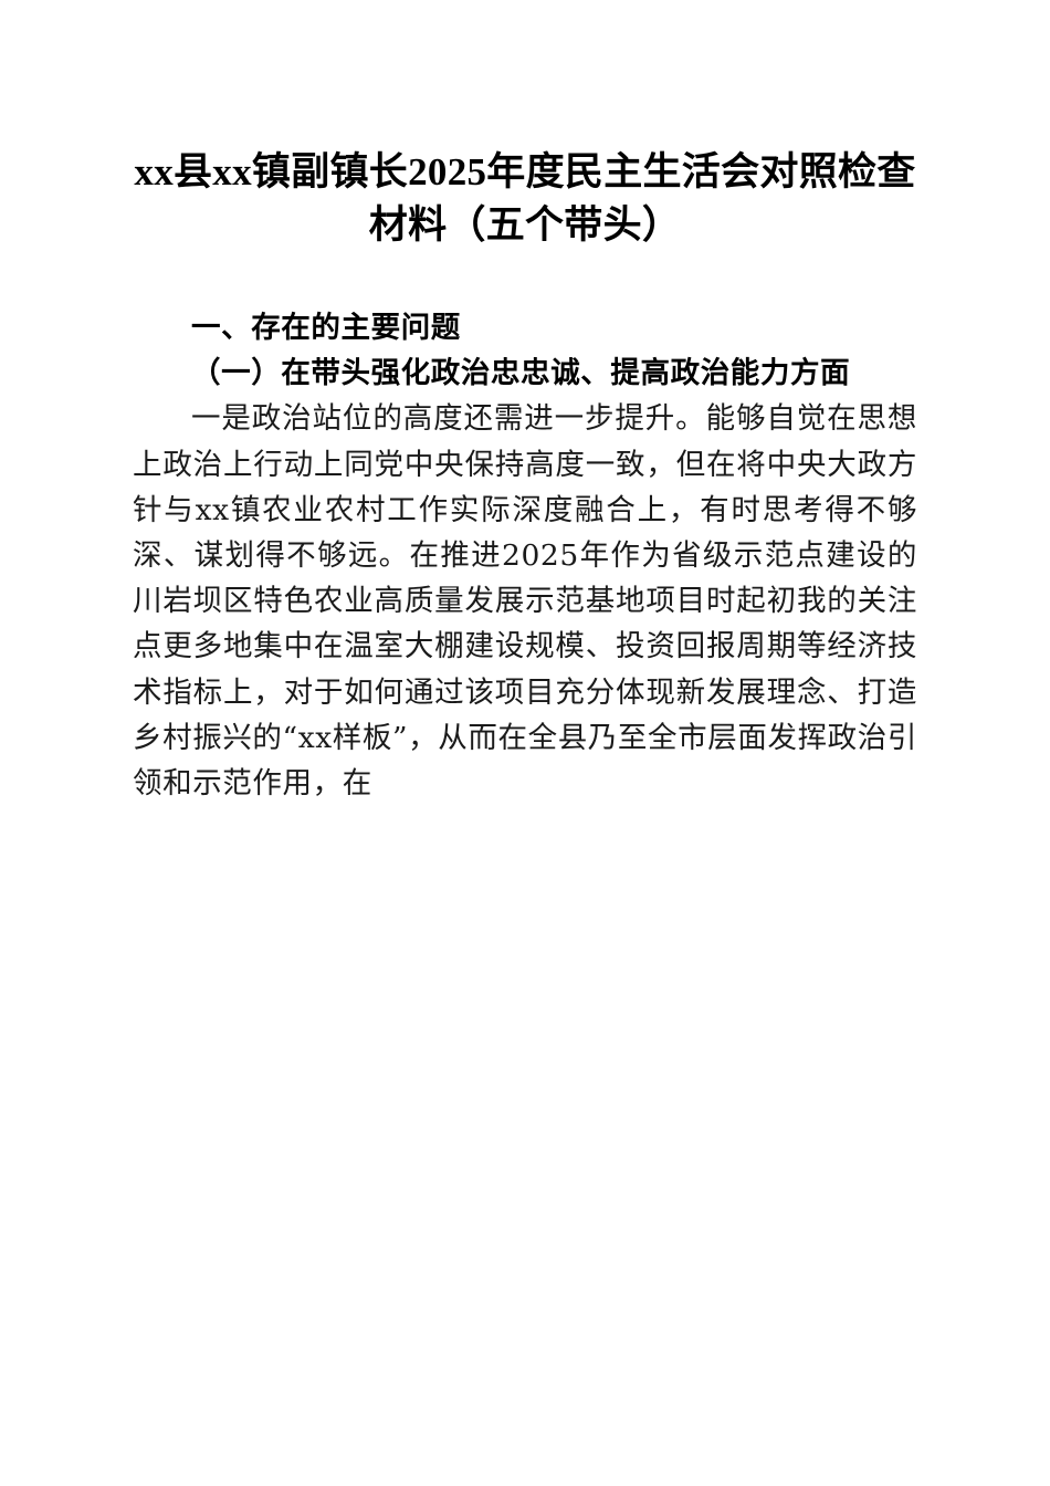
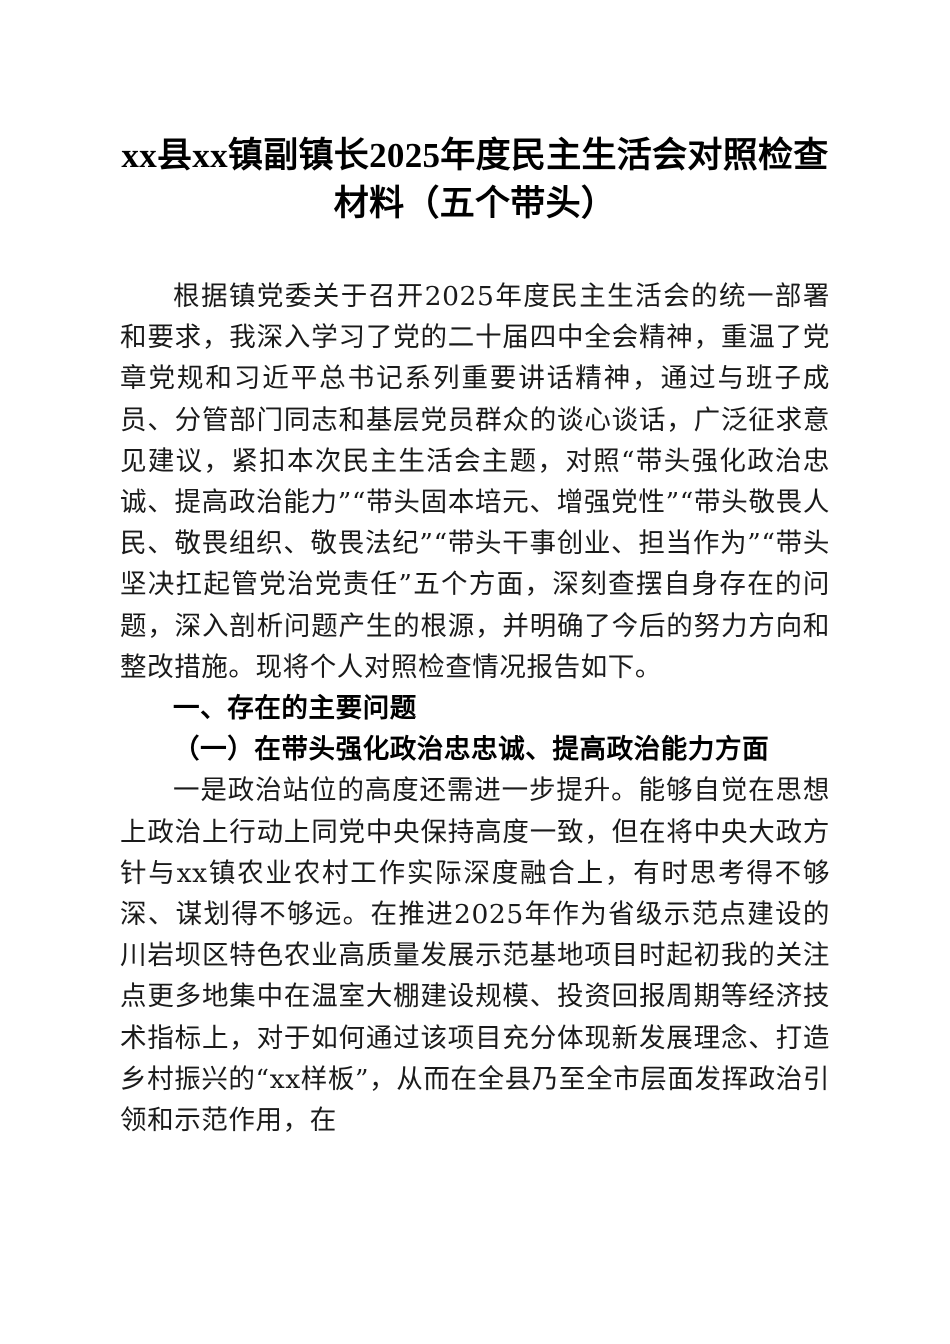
  xx县xx镇副镇长2025年度民主生活会对照检查材料（五个带头）
+ 根据镇党委关于召开2025年度民主生活会的统一部署和要求，我深入学习了党的二十届四中全会精神，重温了党章党规和习近平总书记系列重要讲话精神，通过与班子成员、分管部门同志和基层党员群众的谈心谈话，广泛征求意见建议，紧扣本次民主生活会主题，对照“带头强化政治忠诚、提高政治能力”“带头固本培元、增强党性”“带头敬畏人民、敬畏组织、敬畏法纪”“带头干事创业、担当作为”“带头坚决扛起管党治党责任”五个方面，深刻查摆自身存在的问题，深入剖析问题产生的根源，并明确了今后的努力方向和整改措施。现将个人对照检查情况报告如下。
  一、存在的主要问题
  （一）在带头强化政治忠忠诚、提高政治能力方面
  一是政治站位的高度还需进一步提升。能够自觉在思想上政治上行动上同党中央保持高度一致，但在将中央大政方针与xx镇农业农村工作实际深度融合上，有时思考得不够深、谋划得不够远。在推进2025年作为省级示范点建设的川岩坝区特色农业高质量发展示范基地项目时起初我的关注点更多地集中在温室大棚建设规模、投资回报周期等经济技术指标上，对于如何通过该项目充分体现新发展理念、打造乡村振兴的“xx样板”，从而在全县乃至全市层面发挥政治引领和示范作用，在
